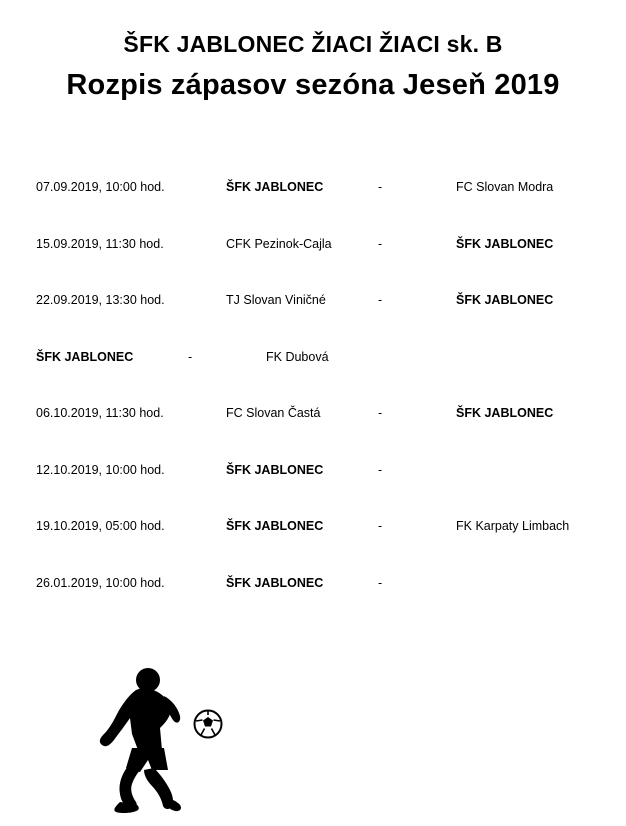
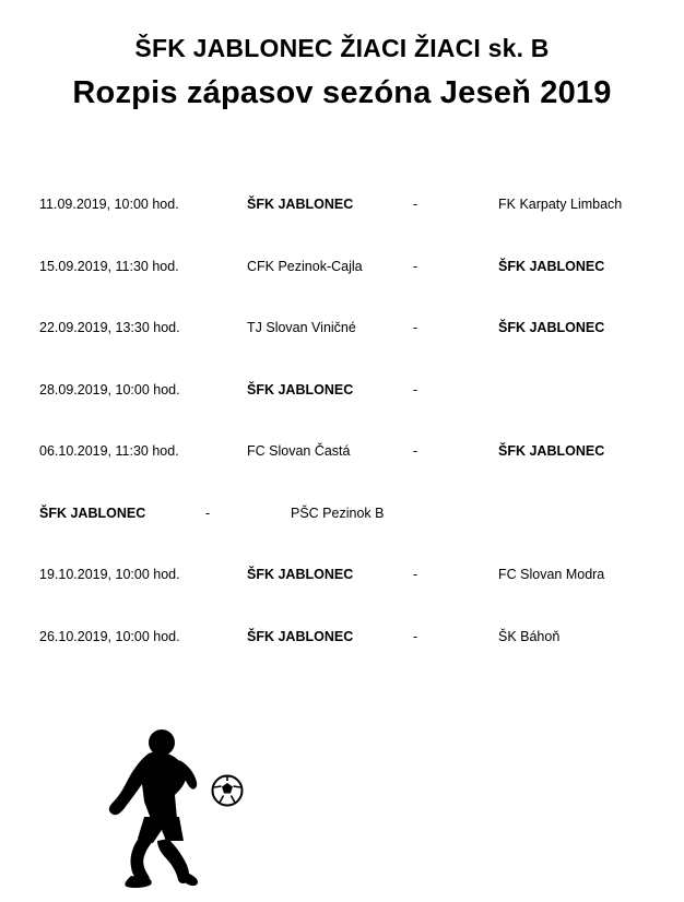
  ŠFK JABLONEC ŽIACI ŽIACI sk. B
  Rozpis zápasov sezóna Jeseň 2019
- 07.09.2019, 10:00 hod.
+ 11.09.2019, 10:00 hod.
  ŠFK JABLONEC
  -
- FC Slovan Modra
+ FK Karpaty Limbach
  15.09.2019, 11:30 hod.
  CFK Pezinok-Cajla
  -
  ŠFK JABLONEC
  22.09.2019, 13:30 hod.
  TJ Slovan Viničné
  -
  ŠFK JABLONEC
+ 28.09.2019, 10:00 hod.
  ŠFK JABLONEC
  -
- FK Dubová
  06.10.2019, 11:30 hod.
  FC Slovan Častá
  -
  ŠFK JABLONEC
- 12.10.2019, 10:00 hod.
  ŠFK JABLONEC
  -
+ PŠC Pezinok B
- 19.10.2019, 05:00 hod.
+ 19.10.2019, 10:00 hod.
  ŠFK JABLONEC
  -
- FK Karpaty Limbach
+ FC Slovan Modra
- 26.01.2019, 10:00 hod.
+ 26.10.2019, 10:00 hod.
  ŠFK JABLONEC
  -
+ ŠK Báhoň
